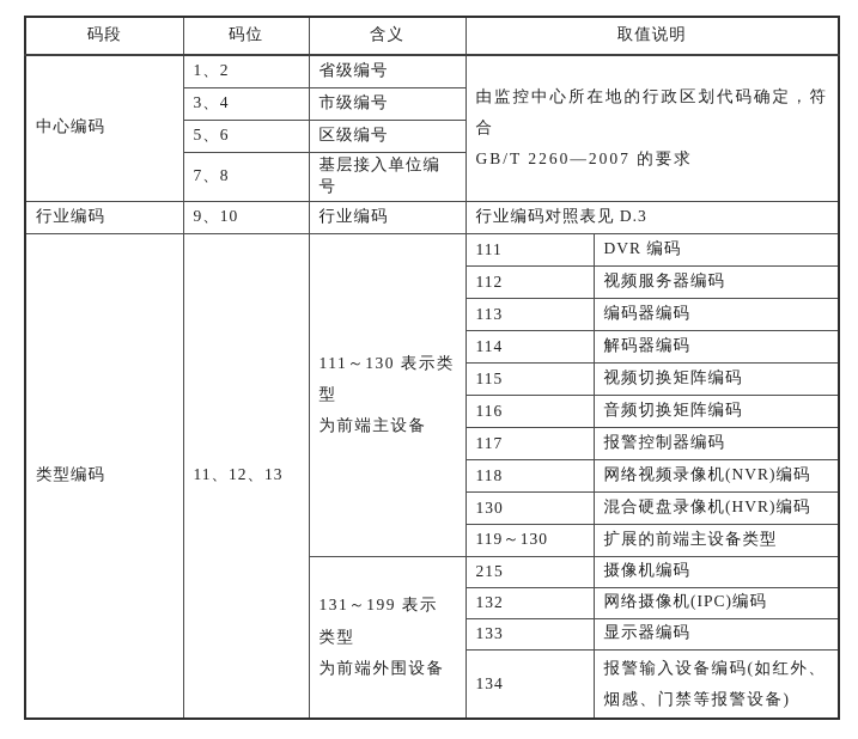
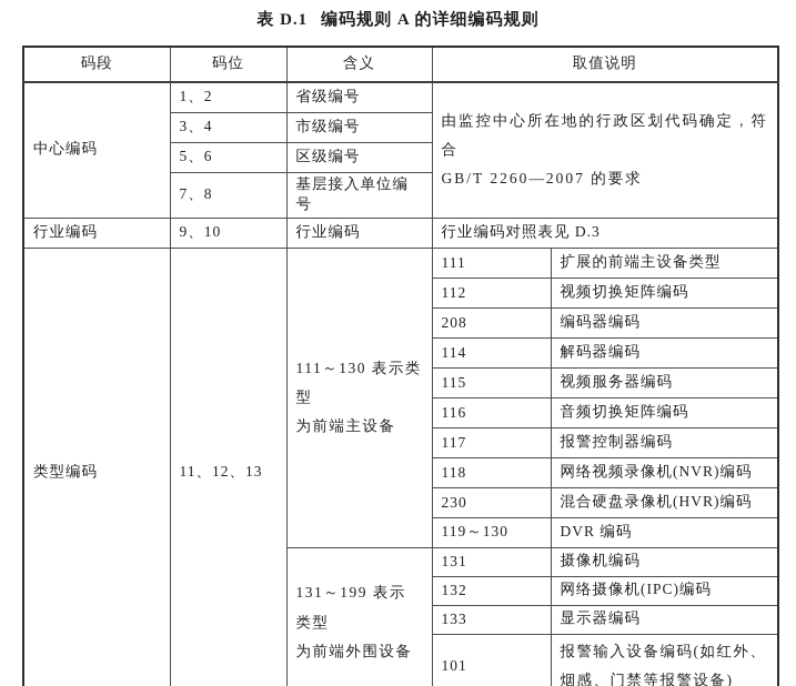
+ 表 D.1 编码规则 A 的详细编码规则
  码段	码位	含义	取值说明
  中心编码	1、2	省级编号	由监控中心所在地的行政区划代码确定，符合 GB/T 2260—2007 的要求
  3、4	市级编号
  5、6	区级编号
  7、8	基层接入单位编号
  行业编码	9、10	行业编码	行业编码对照表见 D.3
- 类型编码	11、12、13	111～130 表示类型 为前端主设备	111	DVR 编码
+ 类型编码	11、12、13	111～130 表示类型 为前端主设备	111	扩展的前端主设备类型
- 112	视频服务器编码
+ 112	视频切换矩阵编码
- 113	编码器编码
+ 208	编码器编码
  114	解码器编码
- 115	视频切换矩阵编码
+ 115	视频服务器编码
  116	音频切换矩阵编码
  117	报警控制器编码
  118	网络视频录像机(NVR)编码
- 130	混合硬盘录像机(HVR)编码
+ 230	混合硬盘录像机(HVR)编码
- 119～130	扩展的前端主设备类型
+ 119～130	DVR 编码
- 131～199 表示类型 为前端外围设备	215	摄像机编码
+ 131～199 表示类型 为前端外围设备	131	摄像机编码
  132	网络摄像机(IPC)编码
  133	显示器编码
- 134	报警输入设备编码(如红外、烟感、门禁等报警设备)
+ 101	报警输入设备编码(如红外、烟感、门禁等报警设备)
